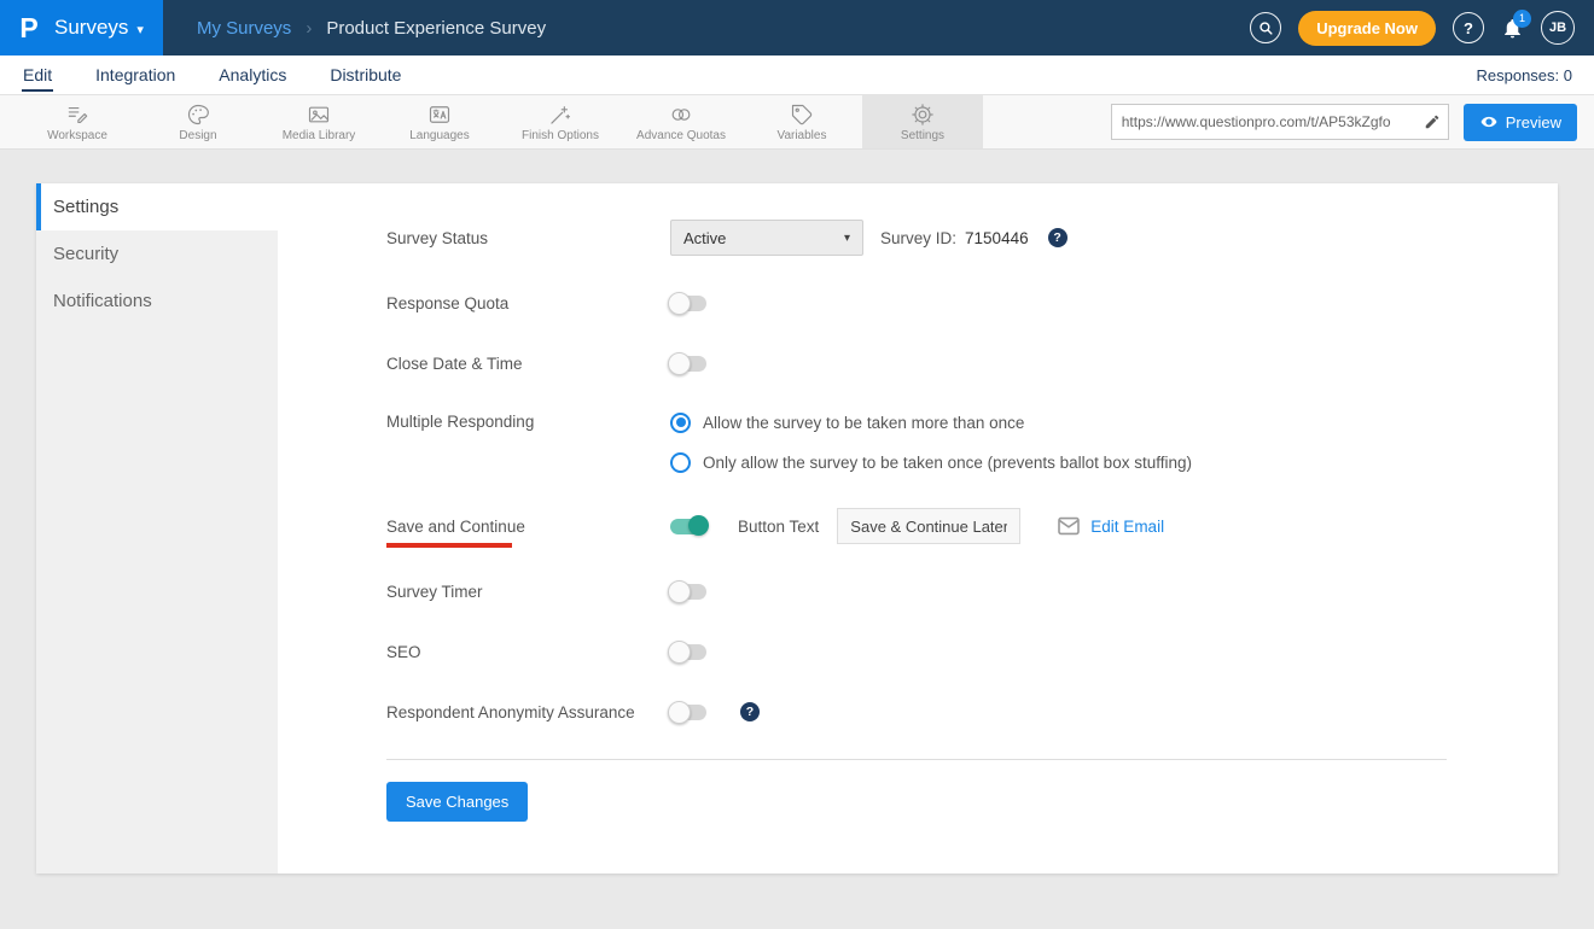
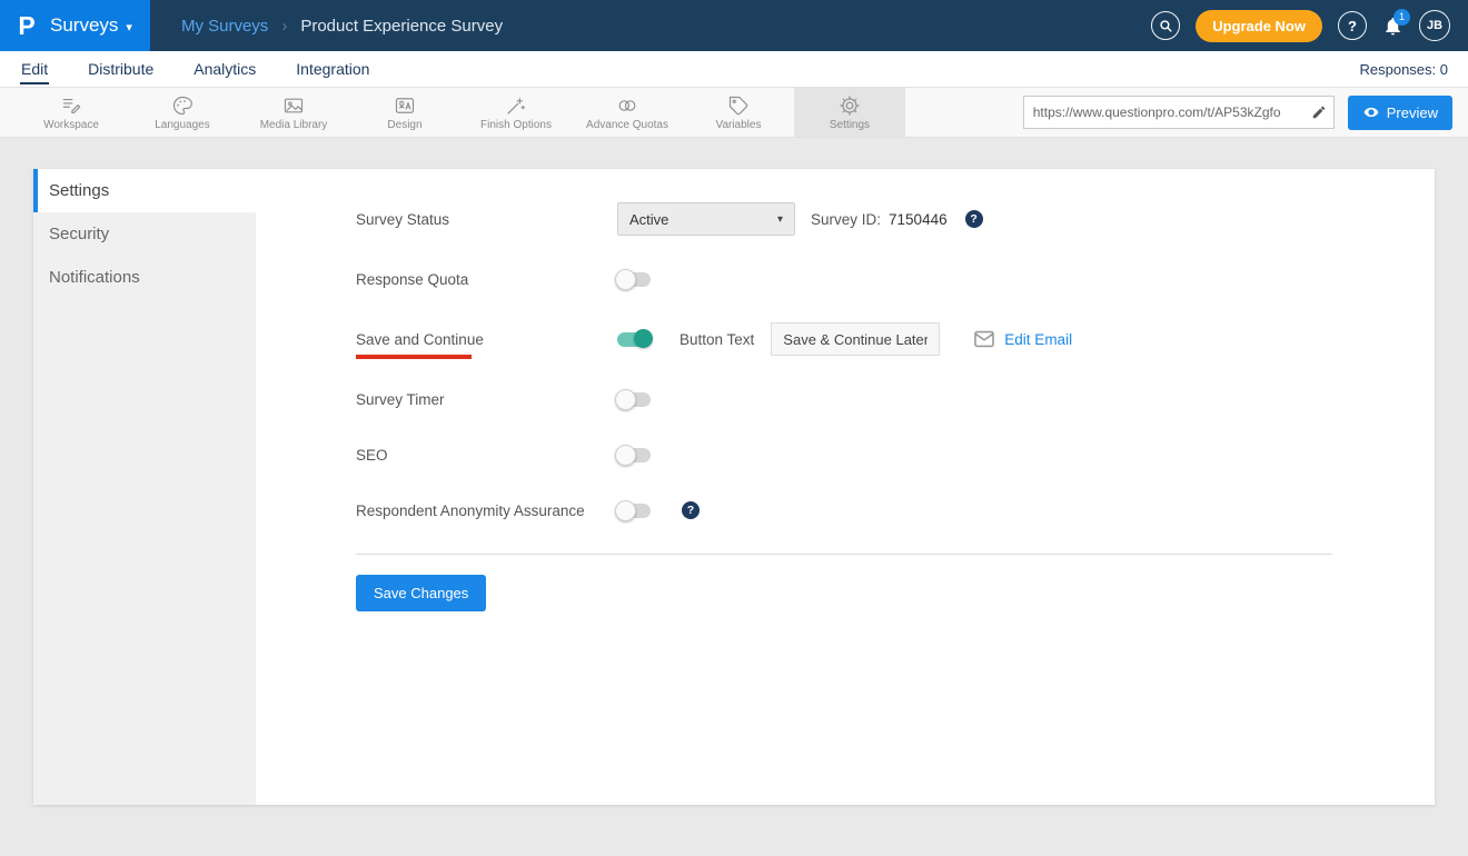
  P
  Surveys
  ▾
  My Surveys
  ›
  Product Experience Survey
  Upgrade Now
  ?
  1
  JB
  Edit
- Integration
+ Distribute
  Analytics
- Distribute
+ Integration
  Responses: 0
  Workspace
- Design
+ Languages
  Media Library
- Languages
+ Design
  Finish Options
  Advance Quotas
  Variables
  Settings
  https://www.questionpro.com/t/AP53kZgfo
  Preview
  Settings
  Security
  Notifications
  Survey Status
  Active
  ▾
  Survey ID:
  7150446
  ?
  Response Quota
- Close Date & Time
- Multiple Responding
- Allow the survey to be taken more than once
- Only allow the survey to be taken once (prevents ballot box stuffing)
  Save and Continue
  Button Text
  Save & Continue Later
  Edit Email
  Survey Timer
  SEO
  Respondent Anonymity Assurance
  ?
  Save Changes
